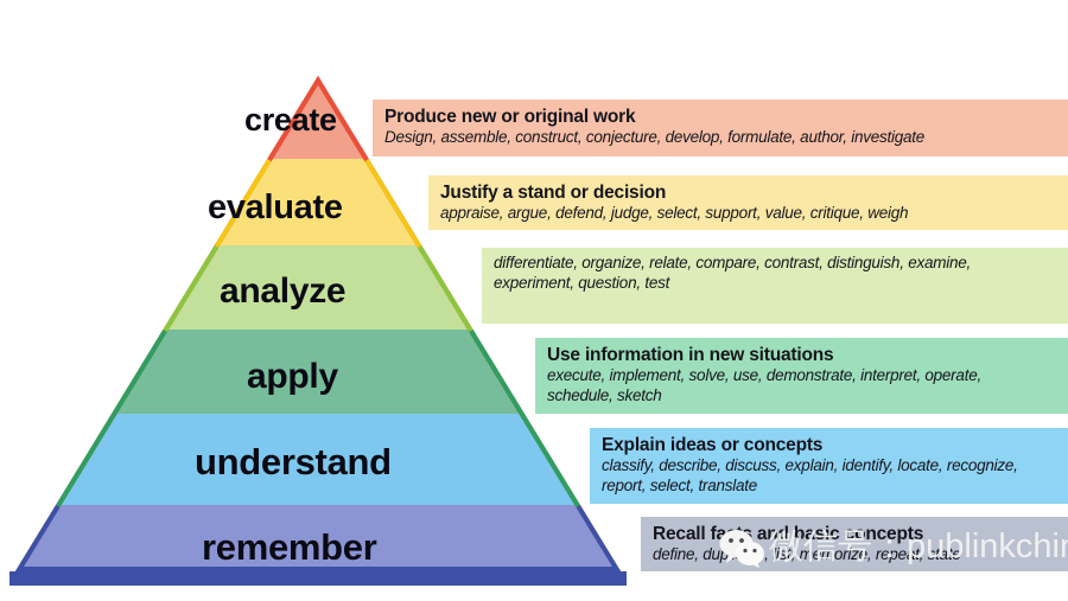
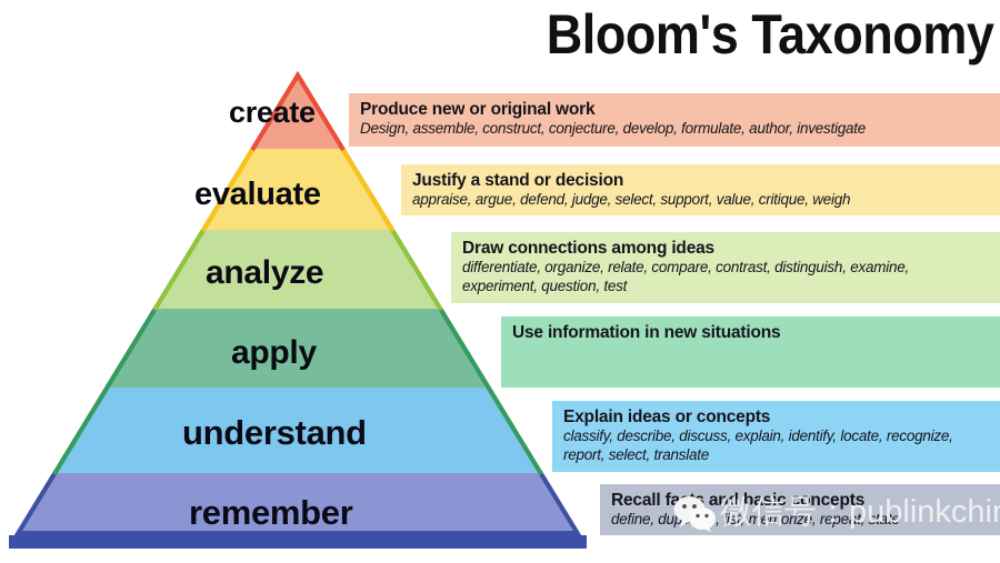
+ Bloom's Taxonomy
  create
  evaluate
  analyze
  apply
  understand
  remember
  Produce new or original work
  Design, assemble, construct, conjecture, develop, formulate, author, investigate
  Justify a stand or decision
  appraise, argue, defend, judge, select, support, value, critique, weigh
+ Draw connections among ideas
  differentiate, organize, relate, compare, contrast, distinguish, examine, experiment, question, test
  Use information in new situations
- execute, implement, solve, use, demonstrate, interpret, operate, schedule, sketch
  Explain ideas or concepts
  classify, describe, discuss, explain, identify, locate, recognize, report, select, translate
  Recall fa and basic concepts
  define, dup, list, memorize, repeat, state
  微信号：publinkchi
